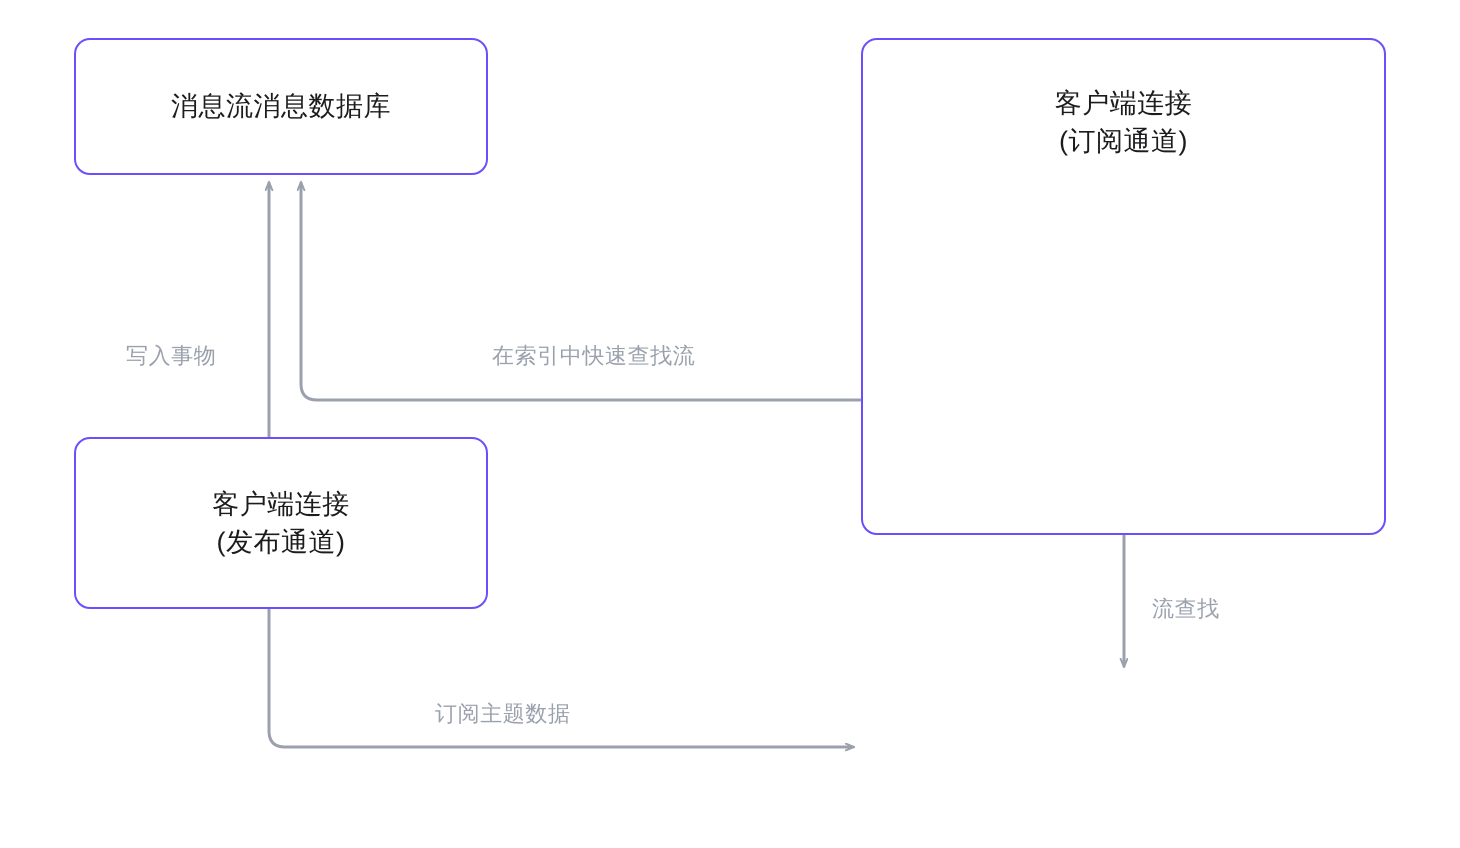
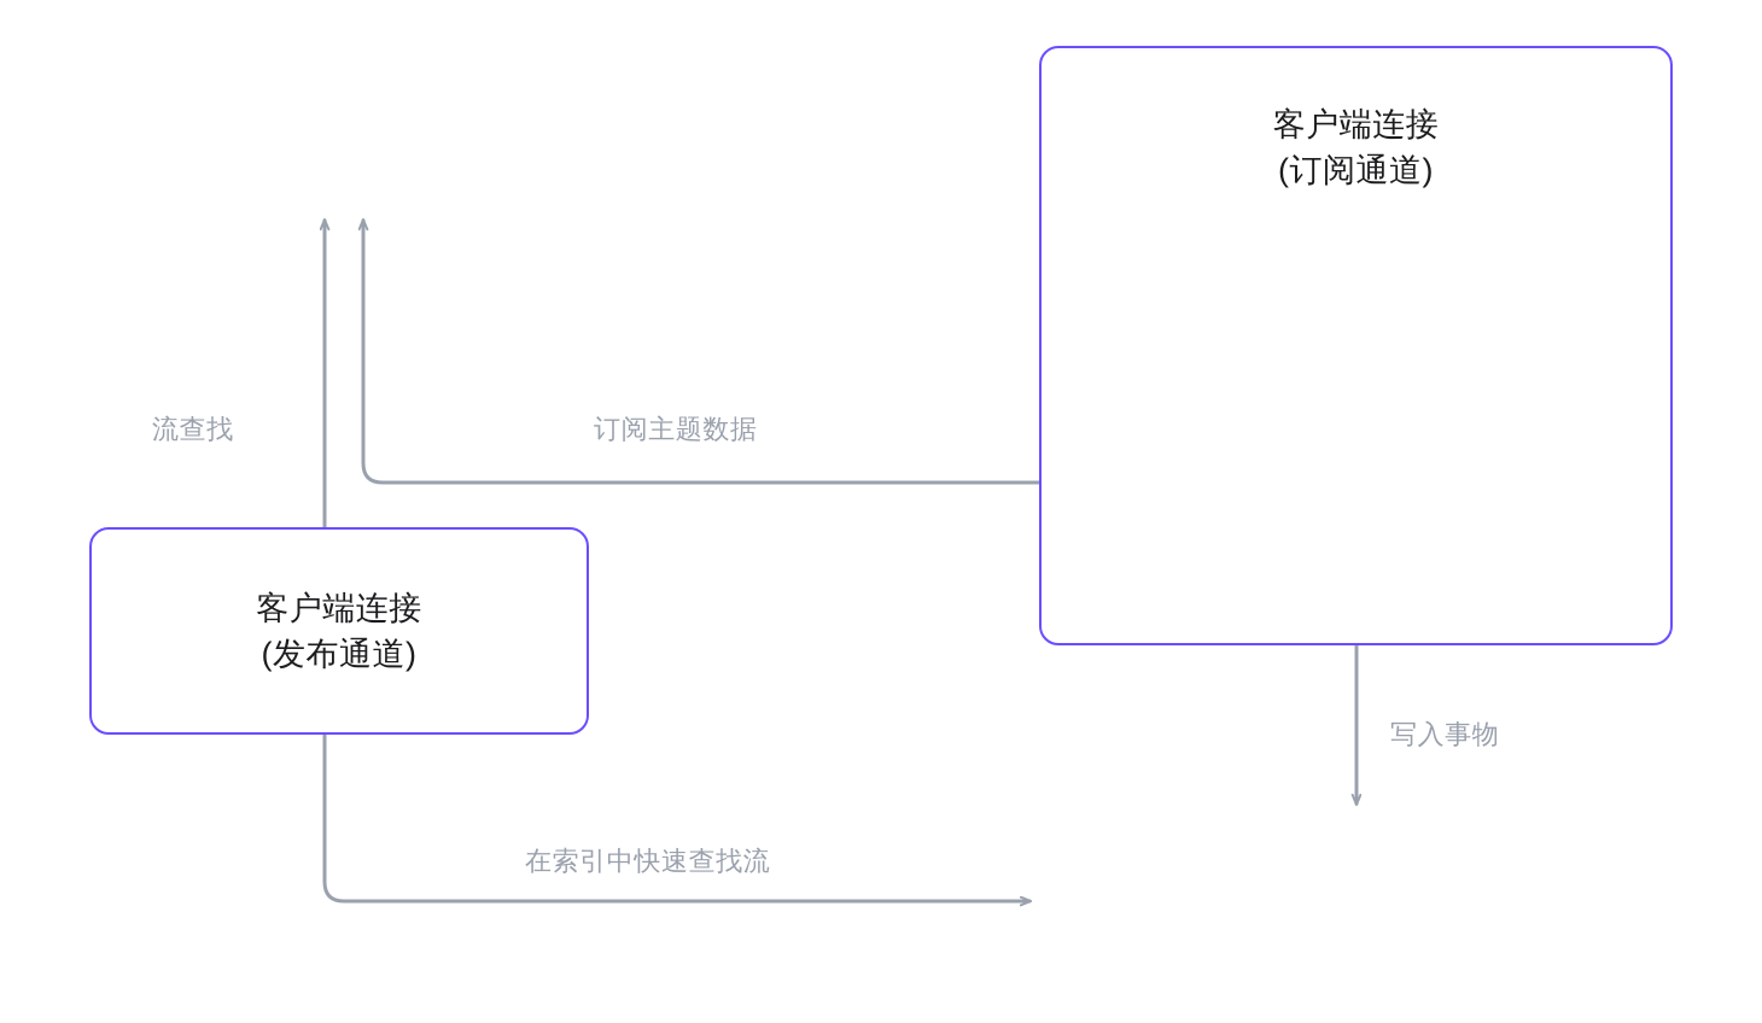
- 写入事物
+ 流查找
- 在索引中快速查找流
+ 订阅主题数据
- 流查找
+ 写入事物
- 订阅主题数据
+ 在索引中快速查找流
- 消息流消息数据库
  客户端连接
  (订阅通道)
  客户端连接
  (发布通道)
